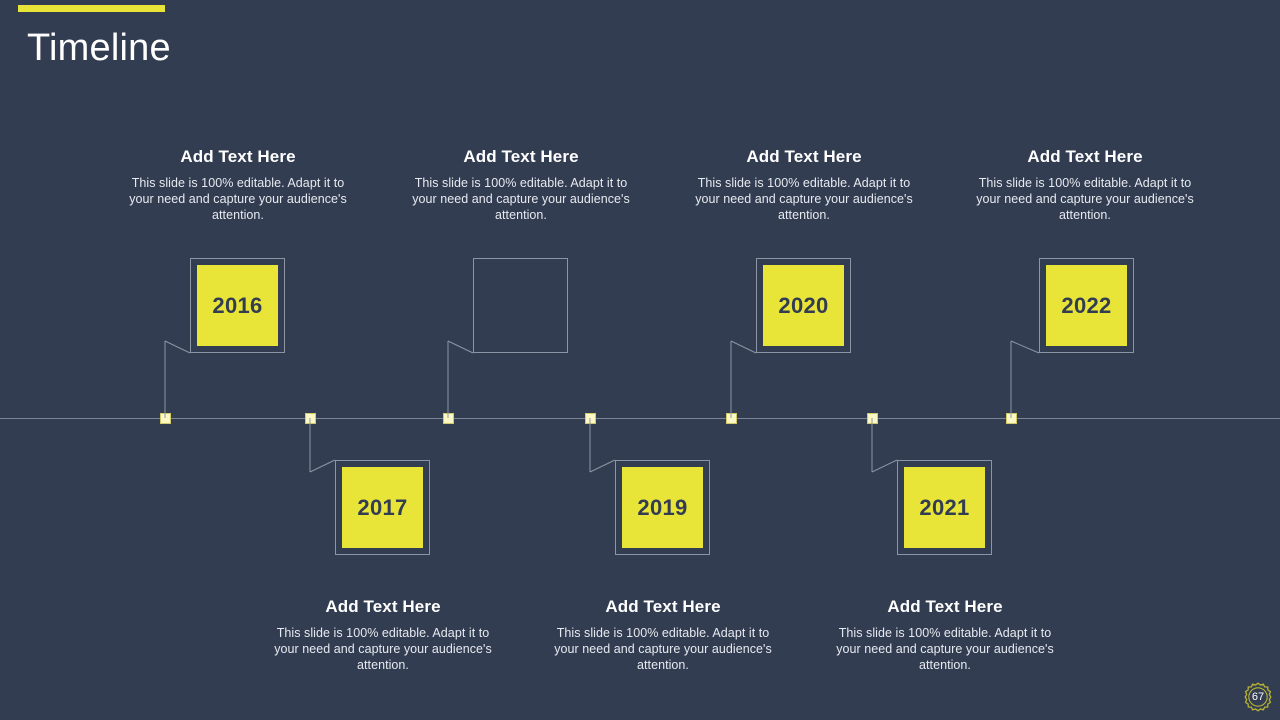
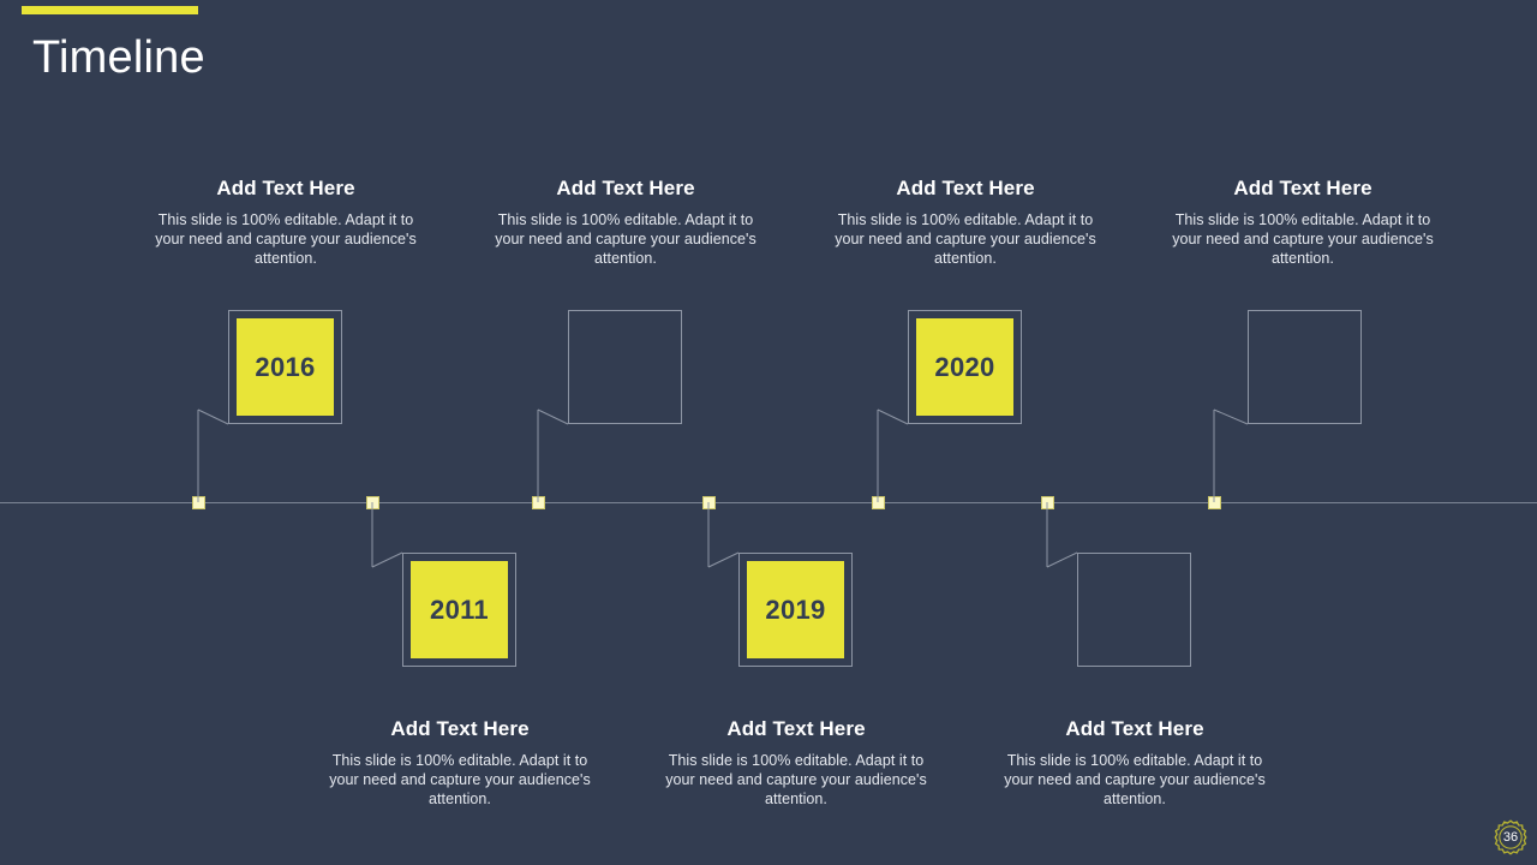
  Timeline
  Add Text Here
  This slide is 100% editable. Adapt it to your need and capture your audience's attention.
  2016
  Add Text Here
  This slide is 100% editable. Adapt it to your need and capture your audience's attention.
- 2017
+ 2011
  Add Text Here
  This slide is 100% editable. Adapt it to your need and capture your audience's attention.
  Add Text Here
  This slide is 100% editable. Adapt it to your need and capture your audience's attention.
  2019
  Add Text Here
  This slide is 100% editable. Adapt it to your need and capture your audience's attention.
  2020
  Add Text Here
  This slide is 100% editable. Adapt it to your need and capture your audience's attention.
- 2021
  Add Text Here
  This slide is 100% editable. Adapt it to your need and capture your audience's attention.
- 2022
- 67
+ 36
